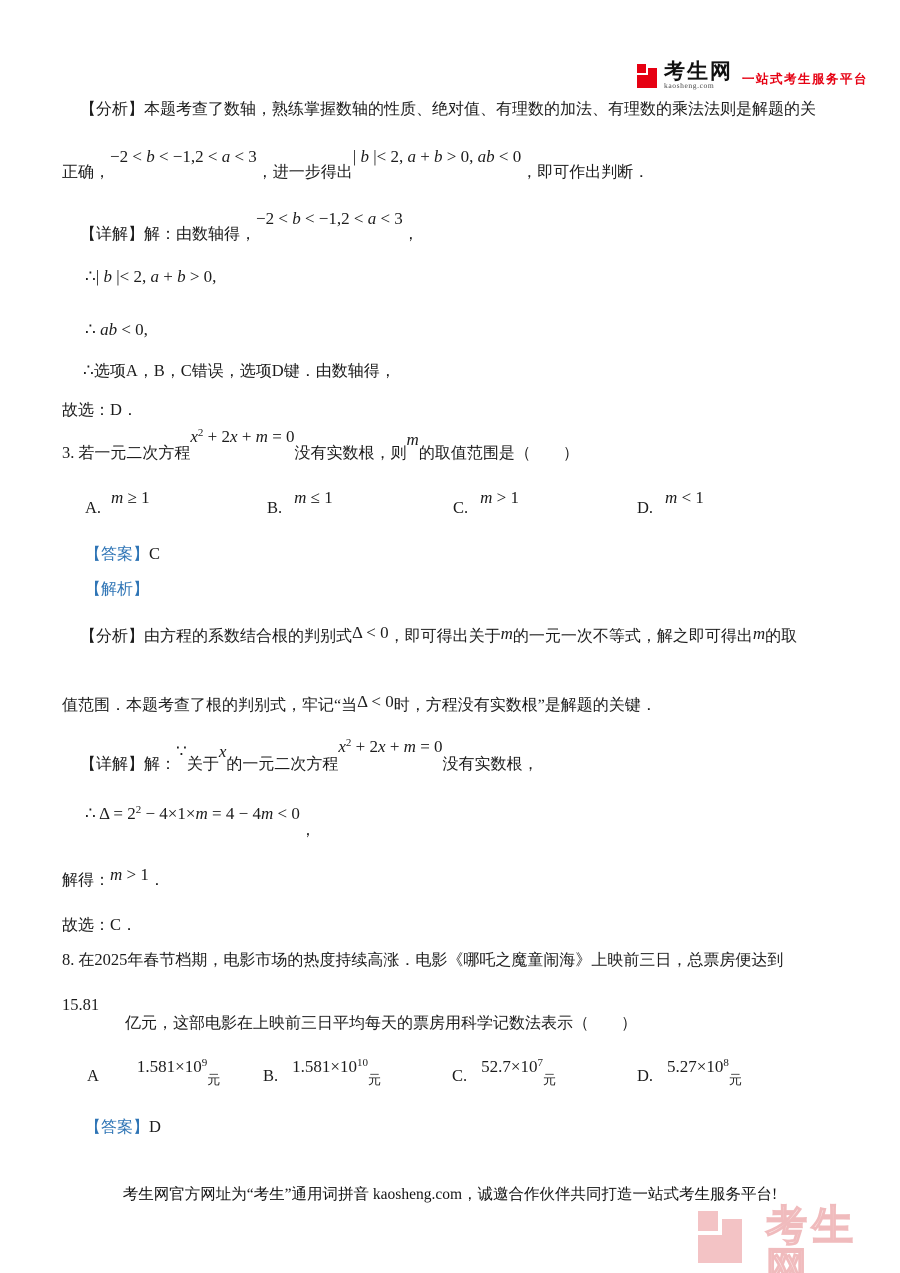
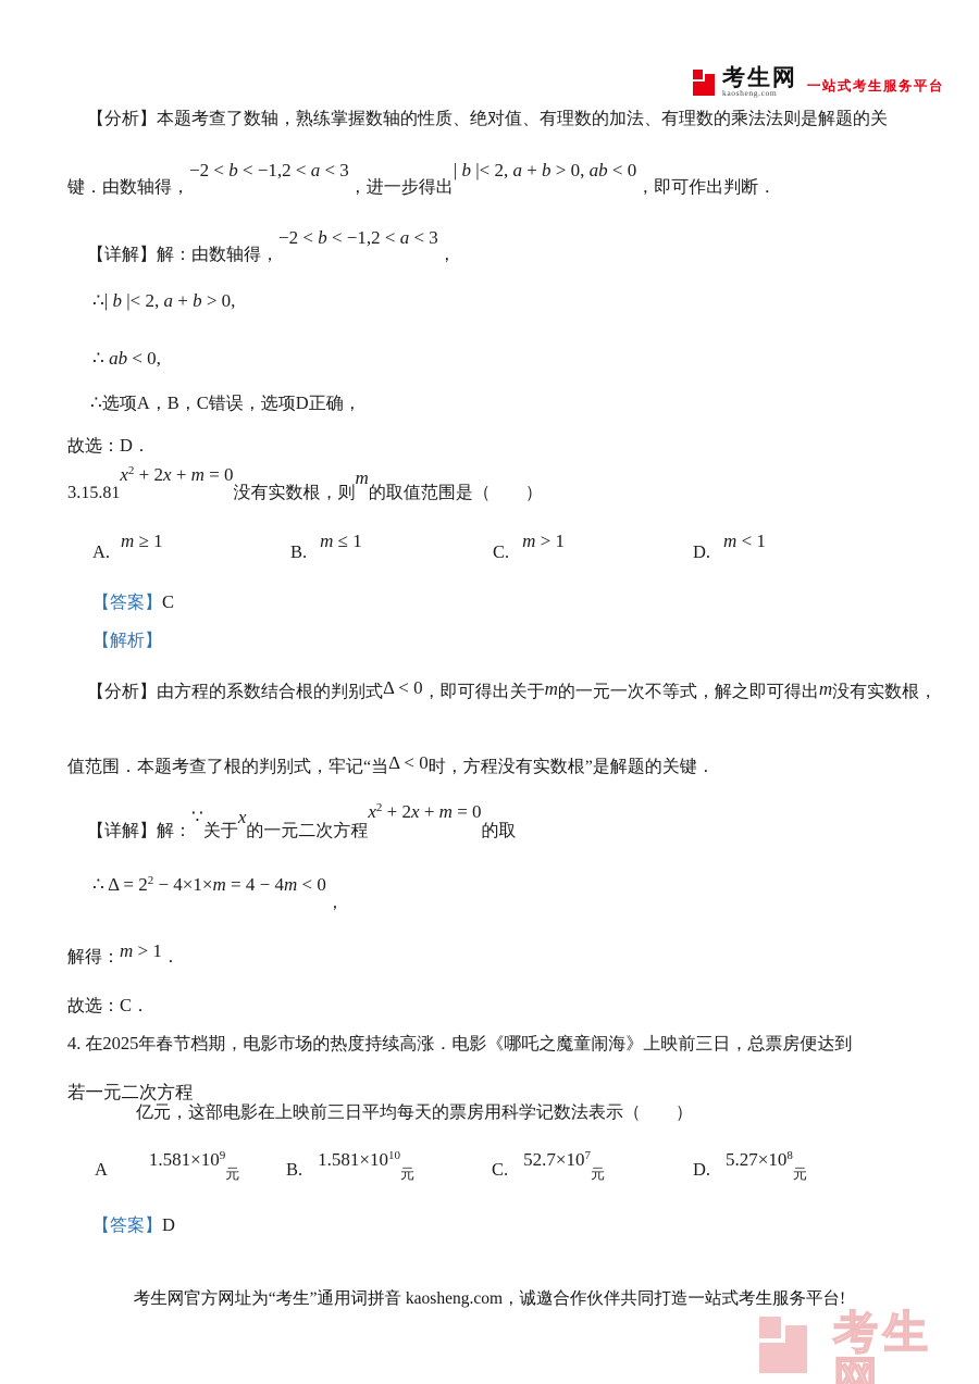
  考生网
  kaosheng.com
  一站式考生服务平台
  【分析】本题考查了数轴，熟练掌握数轴的性质、绝对值、有理数的加法、有理数的乘法法则是解题的关
- 正确，−2 < b < −1,2 < a < 3，进一步得出| b |< 2, a + b > 0, ab < 0，即可作出判断．
+ 键．由数轴得，−2 < b < −1,2 < a < 3，进一步得出| b |< 2, a + b > 0, ab < 0，即可作出判断．
  【详解】解：由数轴得，−2 < b < −1,2 < a < 3，
  ∴| b |< 2, a + b > 0,
  ∴ ab < 0,
- ∴选项A，B，C错误，选项D键．由数轴得，
+ ∴选项A，B，C错误，选项D正确，
  故选：D．
- 3. 若一元二次方程x2 + 2x + m = 0没有实数根，则m的取值范围是（ ）
+ 3.15.81x2 + 2x + m = 0没有实数根，则m的取值范围是（ ）
  A.m ≥ 1
  B.m ≤ 1
  C.m > 1
  D.m < 1
  【答案】C
  【解析】
- 【分析】由方程的系数结合根的判别式Δ < 0，即可得出关于m的一元一次不等式，解之即可得出m的取
+ 【分析】由方程的系数结合根的判别式Δ < 0，即可得出关于m的一元一次不等式，解之即可得出m没有实数根，
  值范围．本题考查了根的判别式，牢记“当Δ < 0时，方程没有实数根”是解题的关键．
- 【详解】解：∵关于x的一元二次方程x2 + 2x + m = 0没有实数根，
+ 【详解】解：∵关于x的一元二次方程x2 + 2x + m = 0的取
  ∴ Δ = 22 − 4×1×m = 4 − 4m < 0，
  解得：m > 1．
  故选：C．
- 8. 在2025年春节档期，电影市场的热度持续高涨．电影《哪吒之魔童闹海》上映前三日，总票房便达到
+ 4. 在2025年春节档期，电影市场的热度持续高涨．电影《哪吒之魔童闹海》上映前三日，总票房便达到
- 15.81
+ 若一元二次方程
  亿元，这部电影在上映前三日平均每天的票房用科学记数法表示（ ）
  A 1.581×109元
  B. 1.581×1010元
  C. 52.7×107元
  D. 5.27×108元
  【答案】D
  考生网官方网址为“考生”通用词拼音 kaosheng.com，诚邀合作伙伴共同打造一站式考生服务平台!
  考生网
